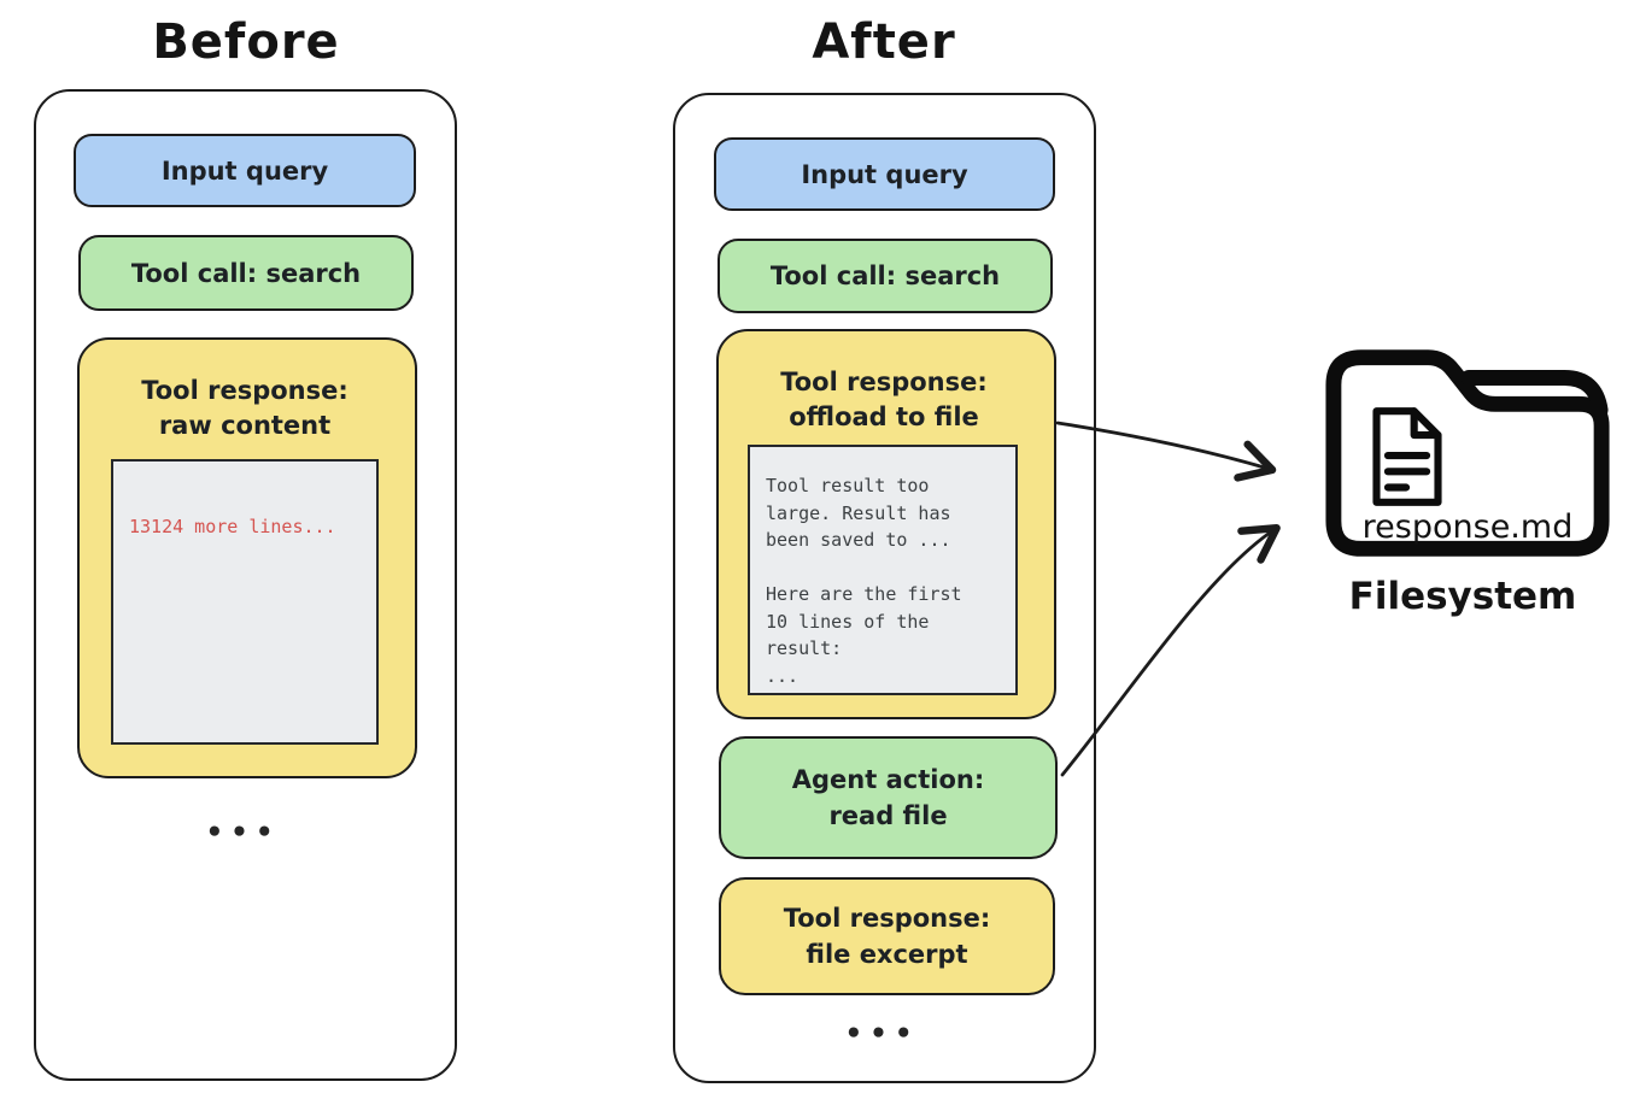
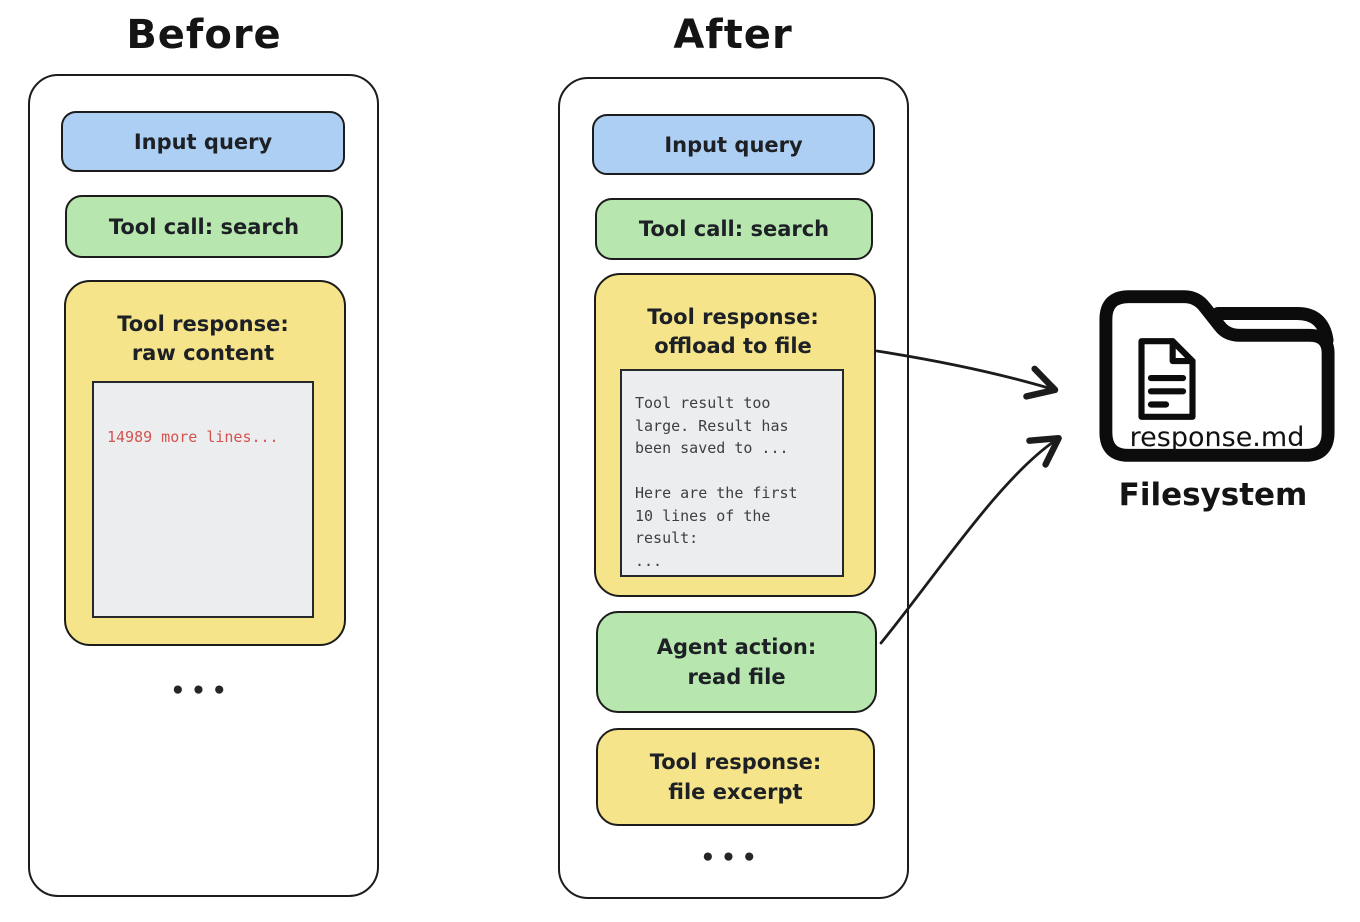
  Before
  Input query
  Tool call: search
  Tool response:
  raw content
- 13124 more lines...
+ 14989 more lines...
  •••
  After
  Input query
  Tool call: search
  Tool response:
  offload to file
  Tool result too
  large. Result has
  been saved to ...
  Here are the first
  10 lines of the
  result:
  ...
  Agent action:
  read file
  Tool response:
  file excerpt
  •••
  response.md
  Filesystem
